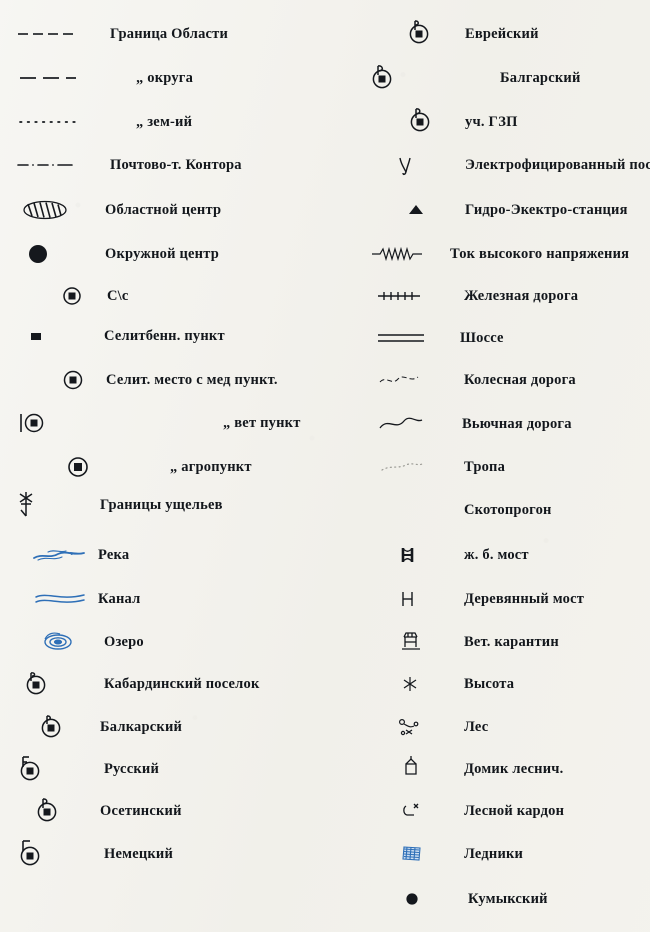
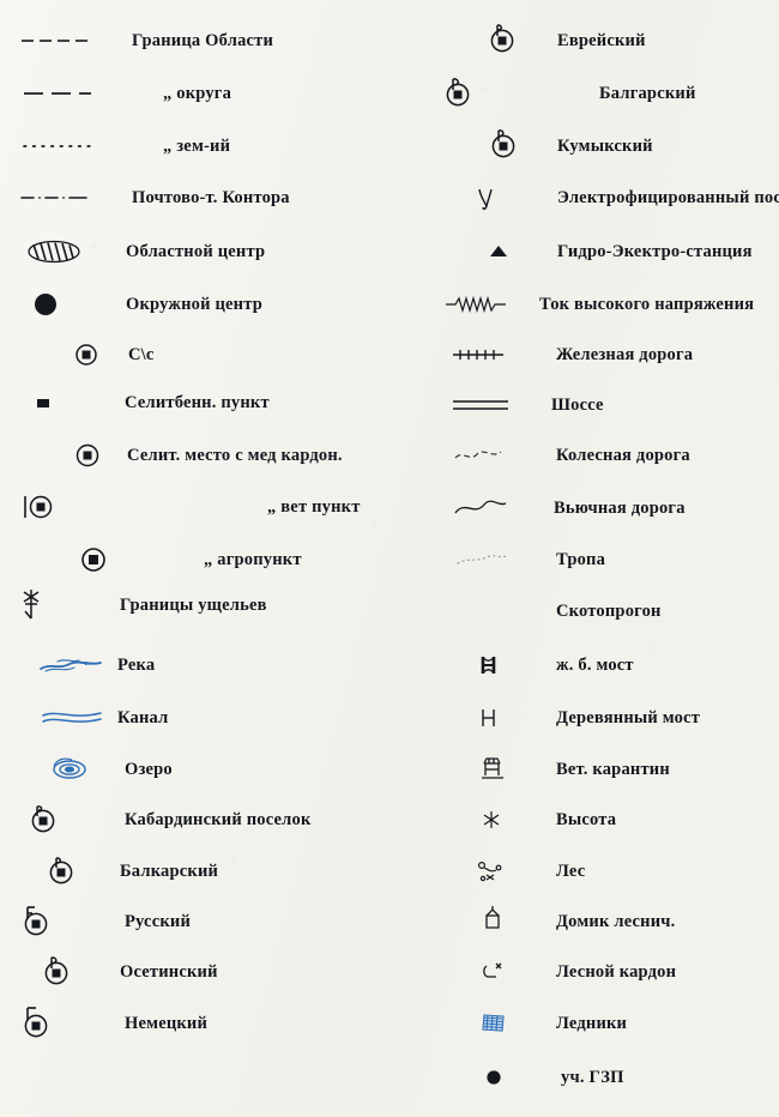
  Граница Области
  „ округа
  „ зем-ий
  Почтово-т. Контора
  Областной центр
  Окружной центр
  С\с
  Селитбенн. пункт
- Селит. место с мед пункт.
+ Селит. место с мед кардон.
  „ вет пункт
  „ агропункт
  Границы ущельев
  Река
  Канал
  Озеро
  Кабардинский поселок
  Балкарский
  Русский
  Осетинский
  Немецкий
  Еврейский
  Балгарский
- уч. ГЗП
+ Кумыкский
  Электрофицированный пос
  Гидро-Экектро-станция
  Ток высокого напряжения
  Железная дорога
  Шоссе
  Колесная дорога
  Вьючная дорога
  Тропа
  Скотопрогон
  ж. б. мост
  Деревянный мост
  Вет. карантин
  Высота
  Лес
  Домик леснич.
  Лесной кардон
  Ледники
- Кумыкский
+ уч. ГЗП
